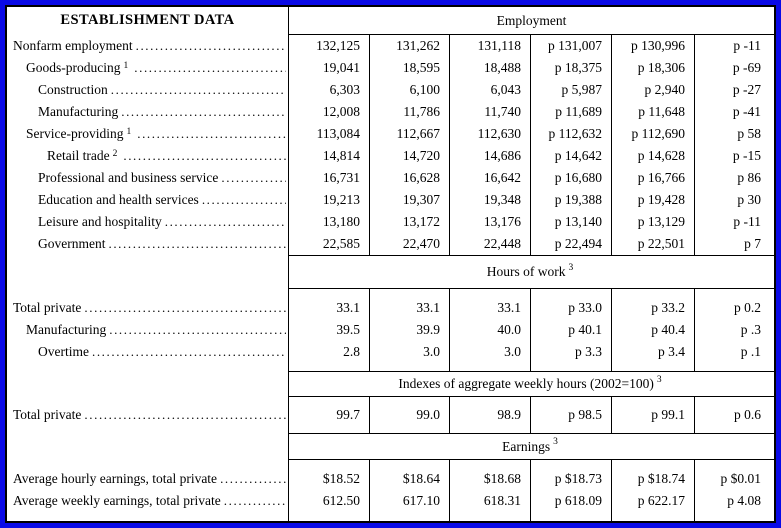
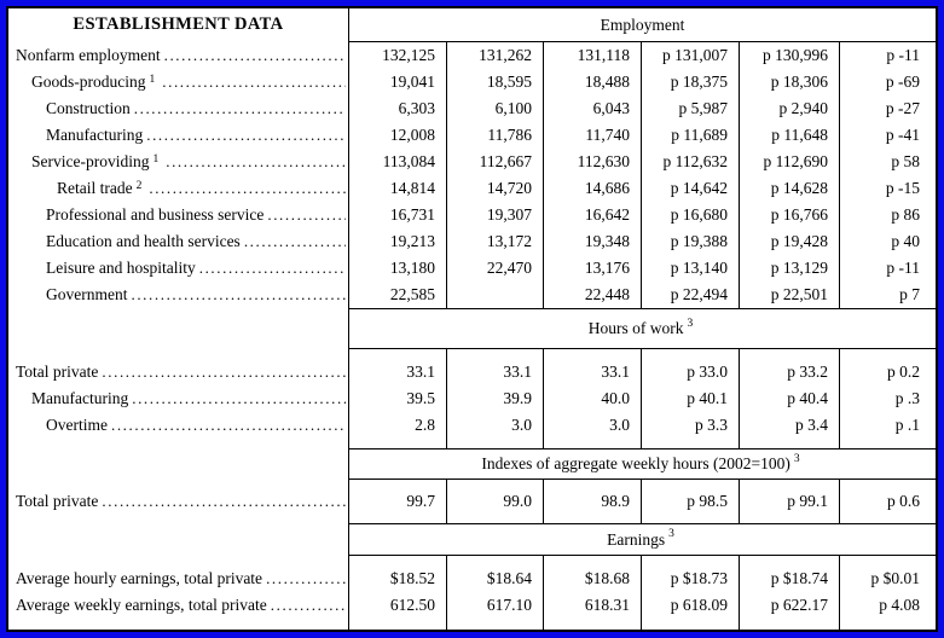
  ESTABLISHMENT DATA
  Employment
  Nonfarm employment
  Goods-producing
  1
  Construction
  Manufacturing
  Service-providing
  1
  Retail trade
  2
  Professional and business service
  Education and health services
  Leisure and hospitality
  Government
  132,125
  19,041
  6,303
  12,008
  113,084
  14,814
  16,731
  19,213
  13,180
  22,585
  131,262
  18,595
  6,100
  11,786
  112,667
  14,720
- 16,628
  19,307
  13,172
  22,470
  131,118
  18,488
  6,043
  11,740
  112,630
  14,686
  16,642
  19,348
  13,176
  22,448
  p 131,007
  p 18,375
  p 5,987
  p 11,689
  p 112,632
  p 14,642
  p 16,680
  p 19,388
  p 13,140
  p 22,494
  p 130,996
  p 18,306
  p 2,940
  p 11,648
  p 112,690
  p 14,628
  p 16,766
  p 19,428
  p 13,129
  p 22,501
  p -11
  p -69
  p -27
  p -41
  p 58
  p -15
  p 86
- p 30
+ p 40
  p -11
  p 7
  Hours of work
  3
  Total private
  Manufacturing
  Overtime
  33.1
  39.5
  2.8
  33.1
  39.9
  3.0
  33.1
  40.0
  3.0
  p 33.0
  p 40.1
  p 3.3
  p 33.2
  p 40.4
  p 3.4
  p 0.2
  p .3
  p .1
  Indexes of aggregate weekly hours (2002=100)
  3
  Total private
  99.7
  99.0
  98.9
  p 98.5
  p 99.1
  p 0.6
  Earnings
  3
  Average hourly earnings, total private
  Average weekly earnings, total private
  $18.52
  612.50
  $18.64
  617.10
  $18.68
  618.31
  p $18.73
  p 618.09
  p $18.74
  p 622.17
  p $0.01
  p 4.08
